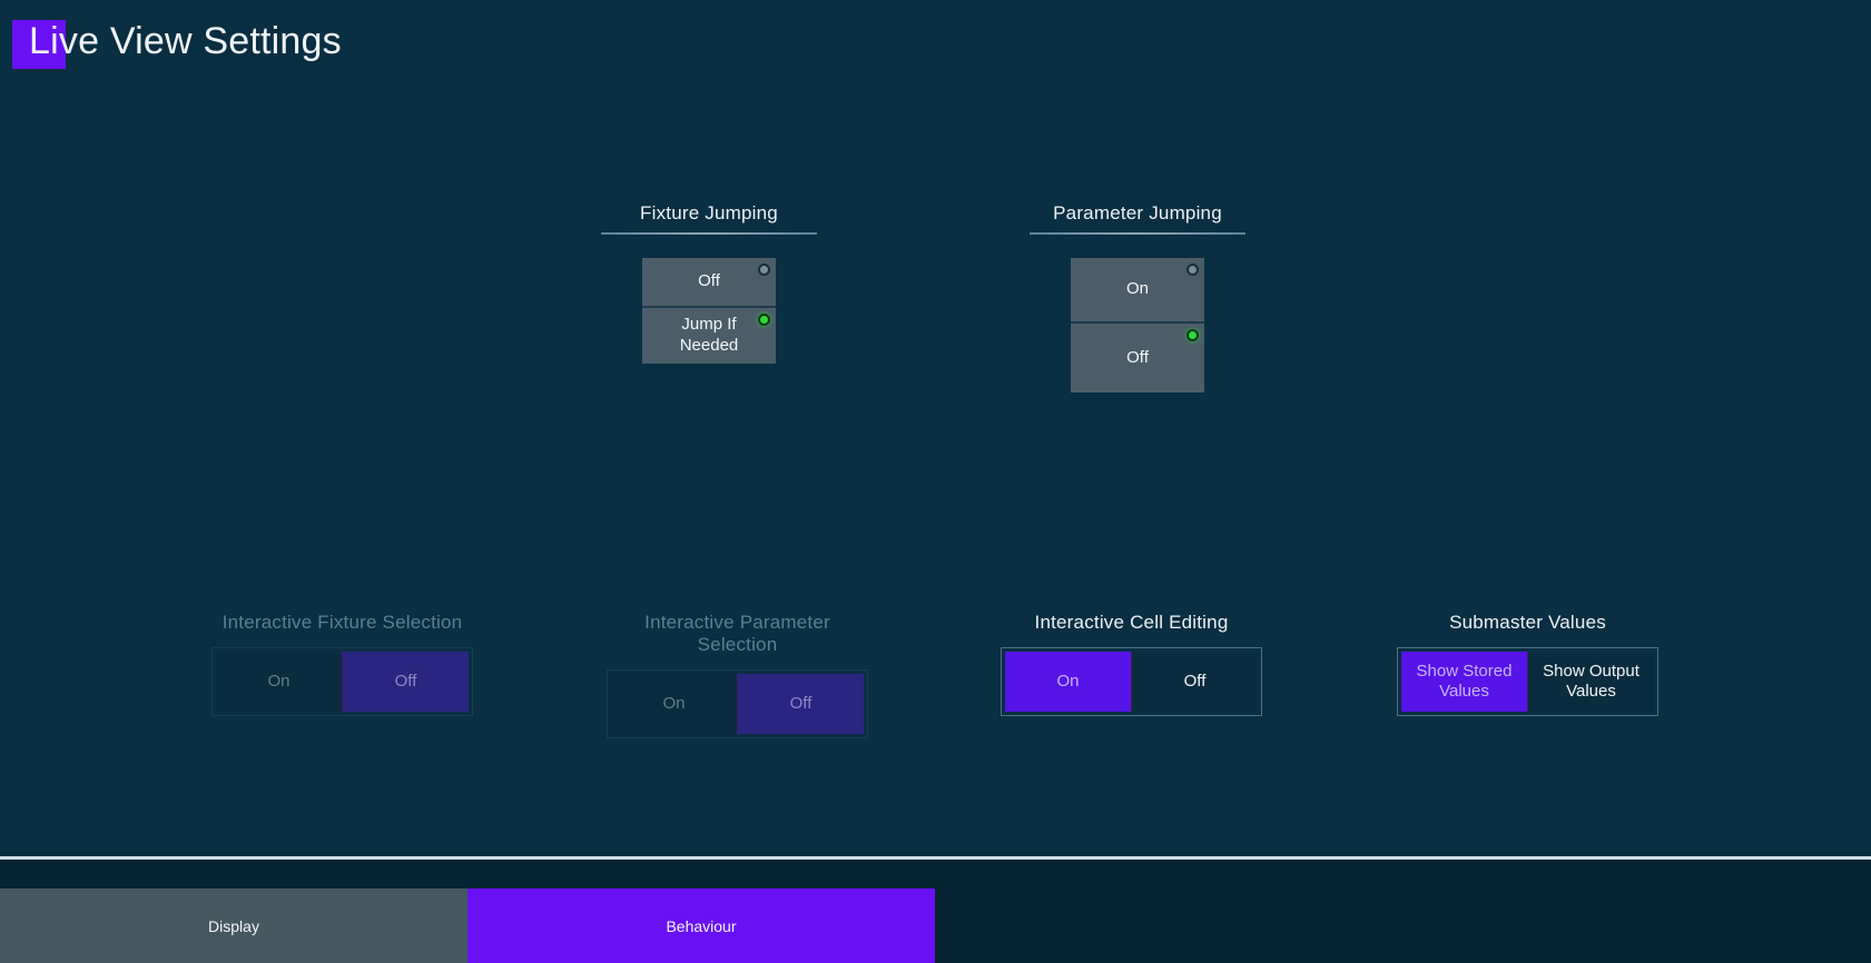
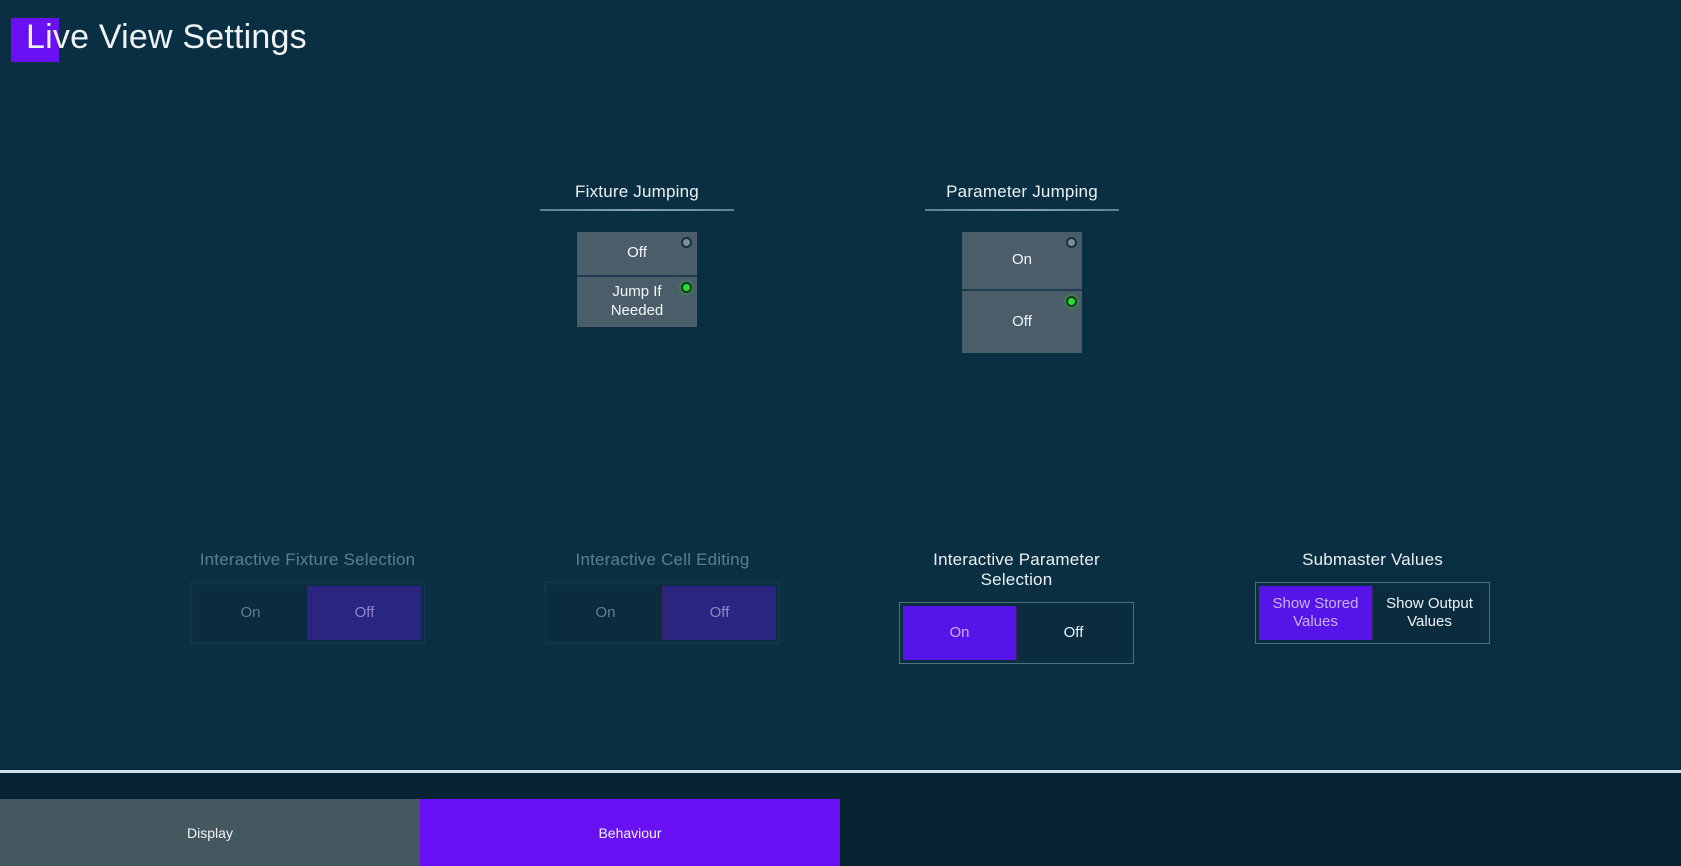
  Live View Settings
  Fixture Jumping
  Off
  Jump If Needed
  Parameter Jumping
  On
  Off
  Interactive Fixture Selection
  On
  Off
- Interactive Parameter Selection
+ Interactive Cell Editing
  On
  Off
- Interactive Cell Editing
+ Interactive Parameter Selection
  On
  Off
  Submaster Values
  Show Stored Values
  Show Output Values
  Display
  Behaviour
